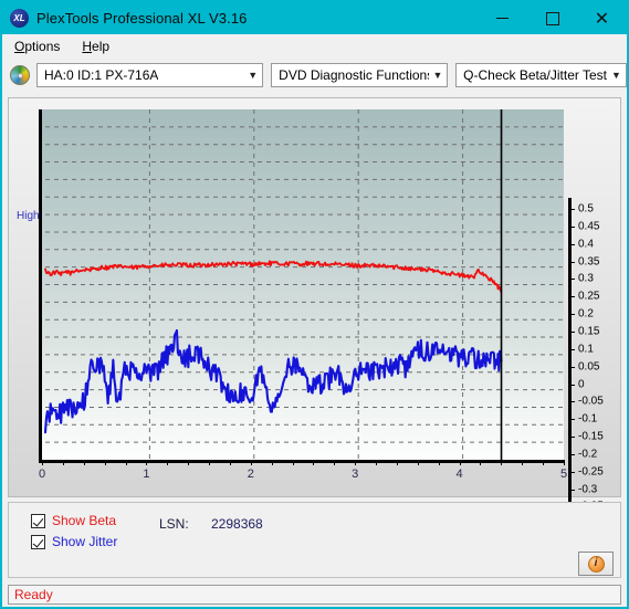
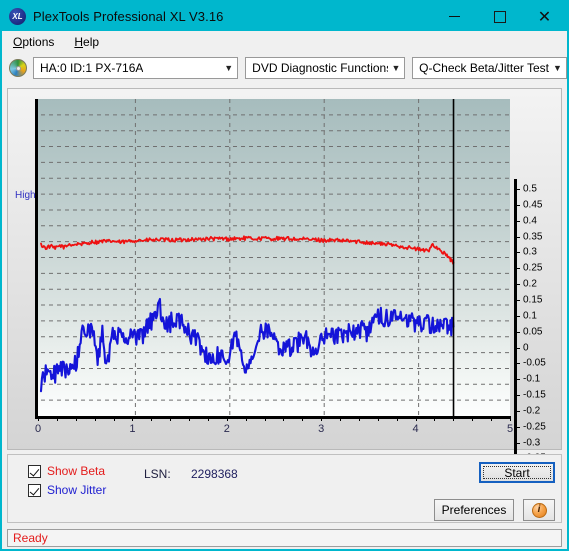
  XL
  PlexTools Professional XL V3.16
  ✕
  Options
  Help
  HA:0 ID:1 PX-716A
  ▼
  DVD Diagnostic Function
  ▼
  Q-Check Beta/Jitter Test
  ▼
  High
  0
  1
  2
  3
  4
  5
  0.5
  0.45
  0.4
  0.35
  0.3
  0.25
  0.2
  0.15
  0.1
  0.05
  0
  -0.05
  -0.1
  -0.15
  -0.2
  -0.25
  -0.3
  Show Beta
  Show Jitter
  LSN:
  2298368
+ Start
+ Preferences
  i
  Ready
